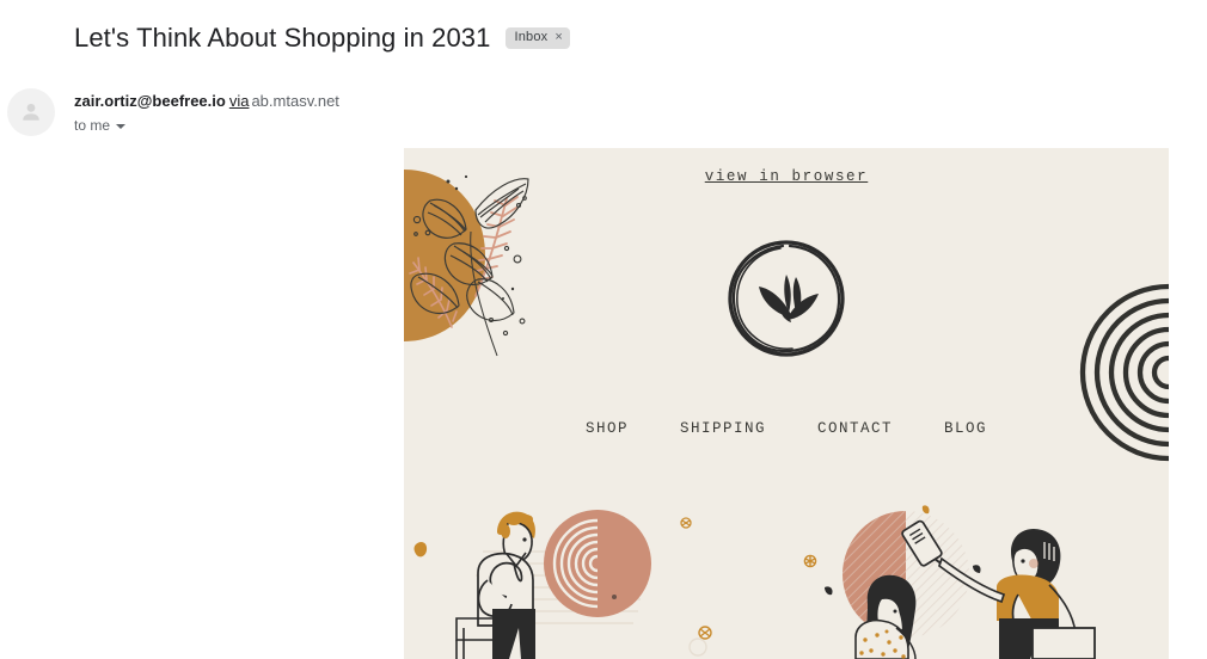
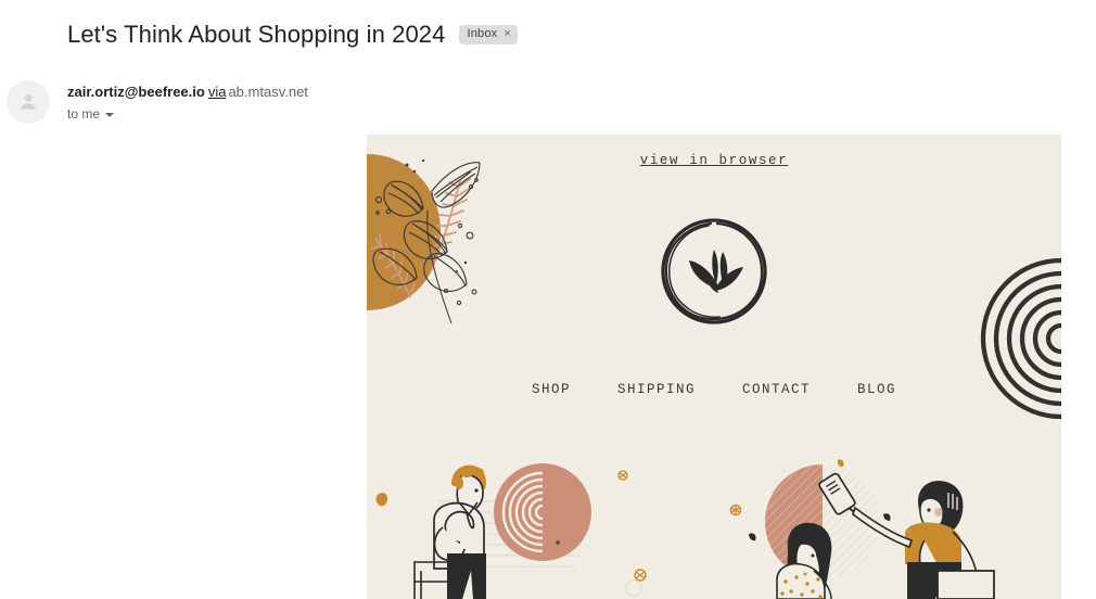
- Let's Think About Shopping in 2031
+ Let's Think About Shopping in 2024
  Inbox
  ×
  zair.ortiz@beefree.io via ab.mtasv.net
  to me
  view in browser
  SHOP
  SHIPPING
  CONTACT
  BLOG
